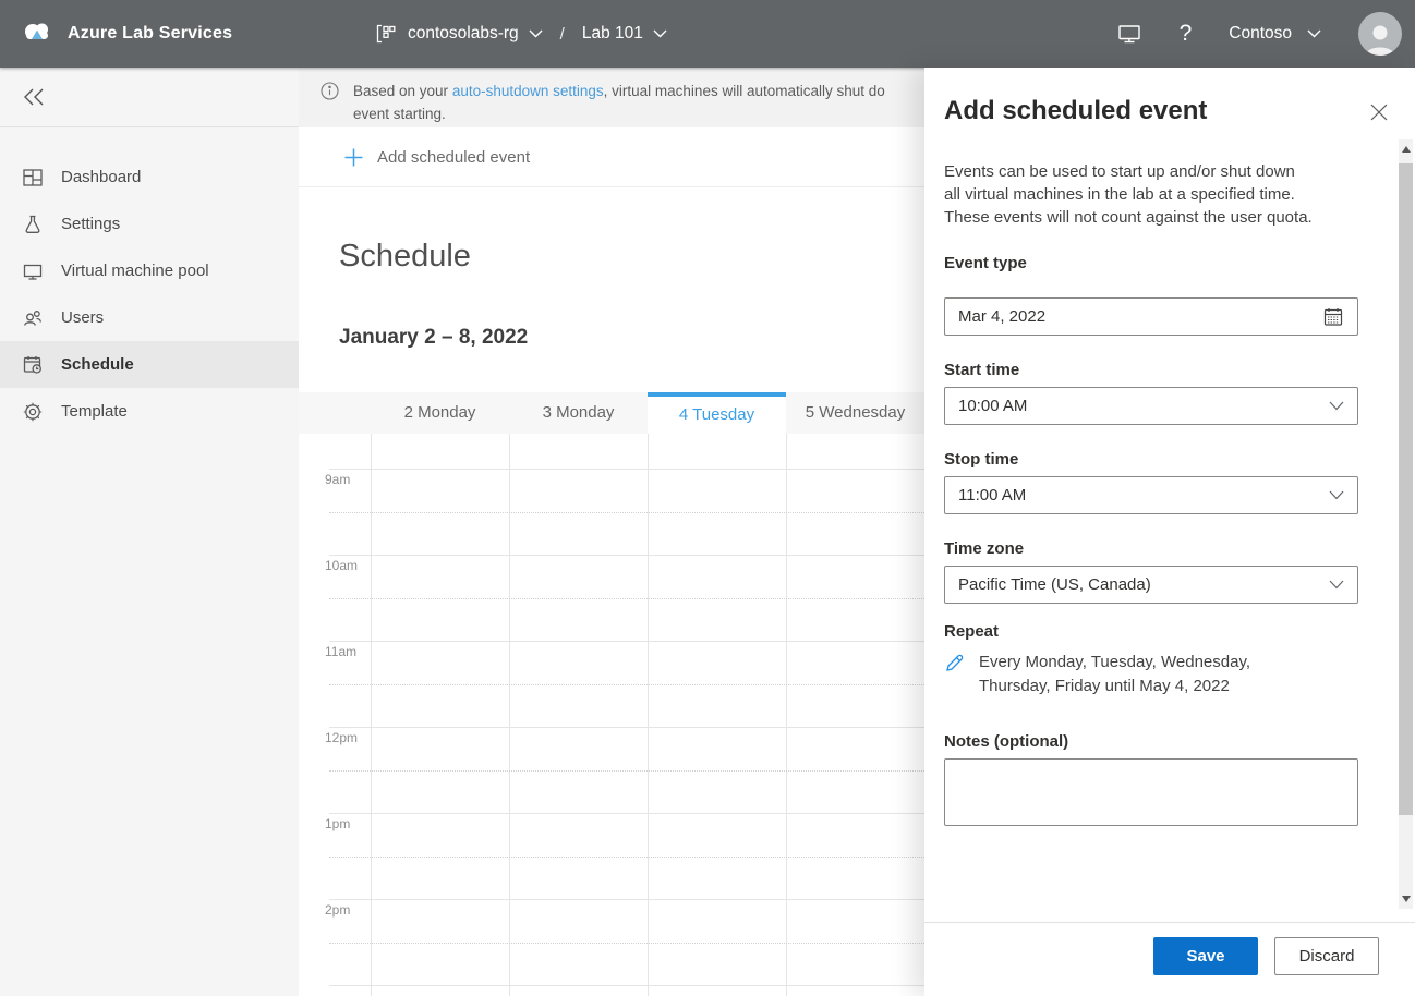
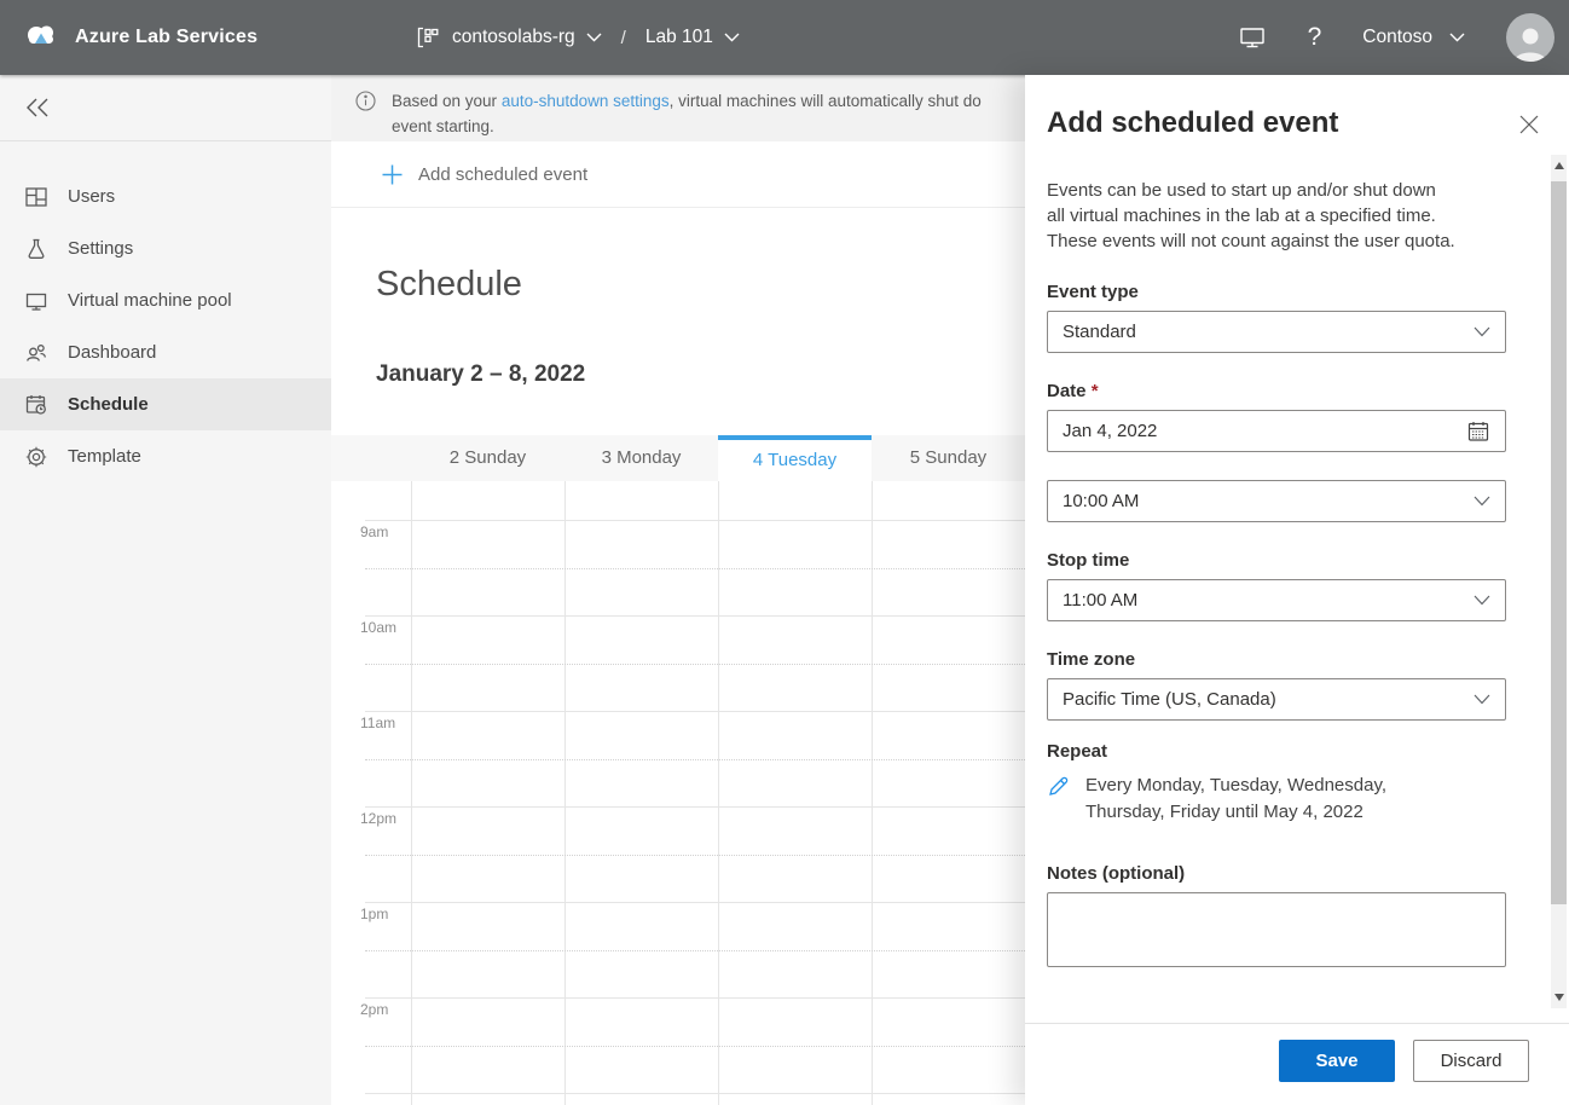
  Azure Lab Services
  contosolabs-rg
  /
  Lab 101
  ?
  Contoso
- Dashboard
+ Users
  Settings
  Virtual machine pool
- Users
+ Dashboard
  Schedule
  Template
  Based on your auto-shutdown settings, virtual machines will automatically shut do
  event starting.
  Add scheduled event
  Schedule
  January 2 – 8, 2022
- 2 Monday
+ 2 Sunday
  3 Monday
  4 Tuesday
- 5 Wednesday
+ 5 Sunday
  9am
  10am
  11am
  12pm
  1pm
  2pm
  Add scheduled event
  Events can be used to start up and/or shut down
  all virtual machines in the lab at a specified time.
  These events will not count against the user quota.
  Event type
+ Standard
+ Date *
- Mar 4, 2022
+ Jan 4, 2022
- Start time
  10:00 AM
  Stop time
  11:00 AM
  Time zone
  Pacific Time (US, Canada)
  Repeat
  Every Monday, Tuesday, Wednesday, Thursday, Friday until May 4, 2022
  Notes (optional)
  Save
  Discard
